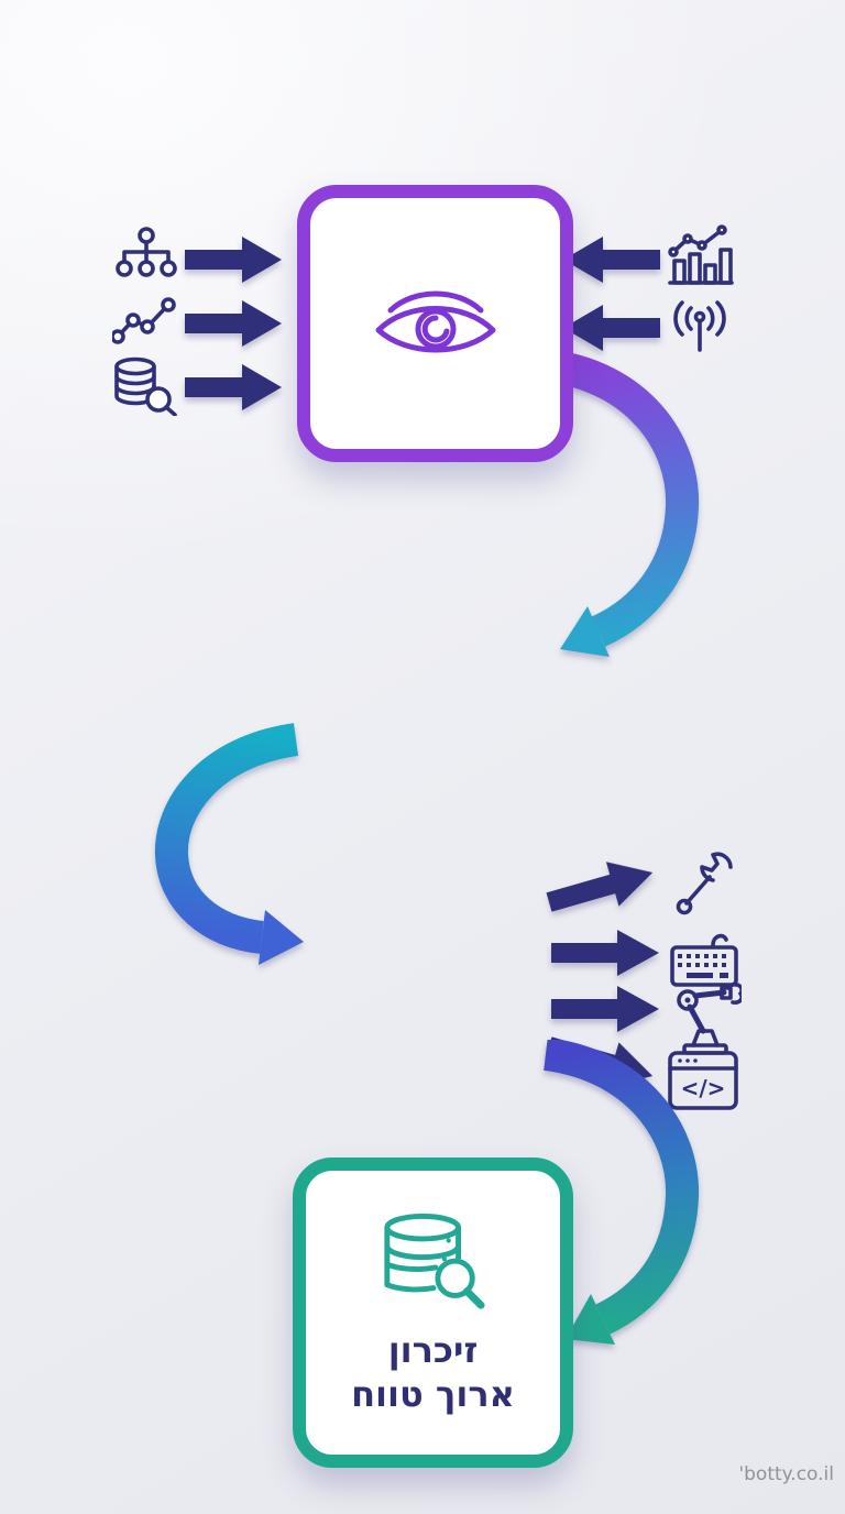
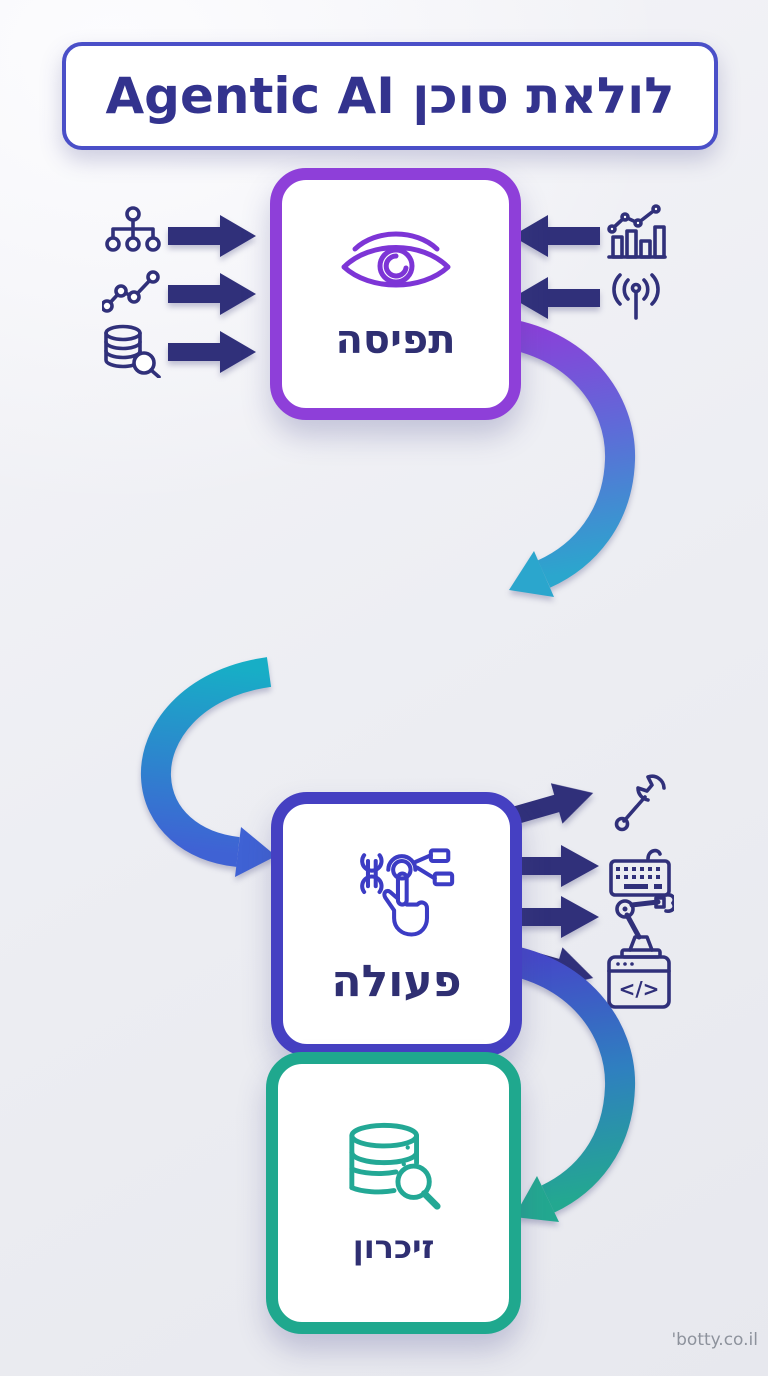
  </>
+ לולאת סוכן Agentic AI
+ תפיסה
+ פעולה
  זיכרון
- ארוך טווח
  'botty.co.il
